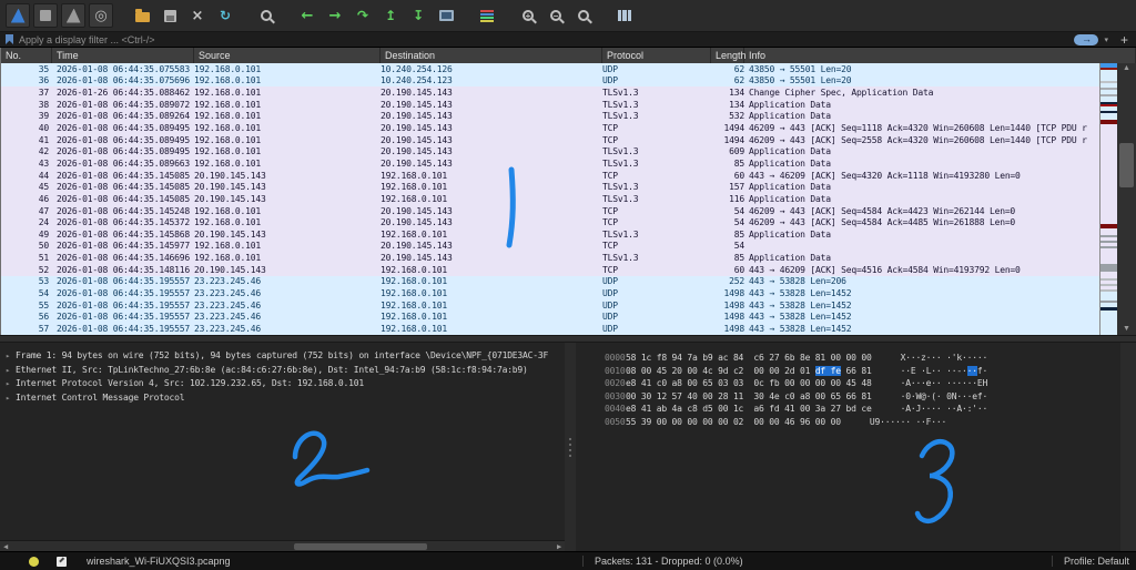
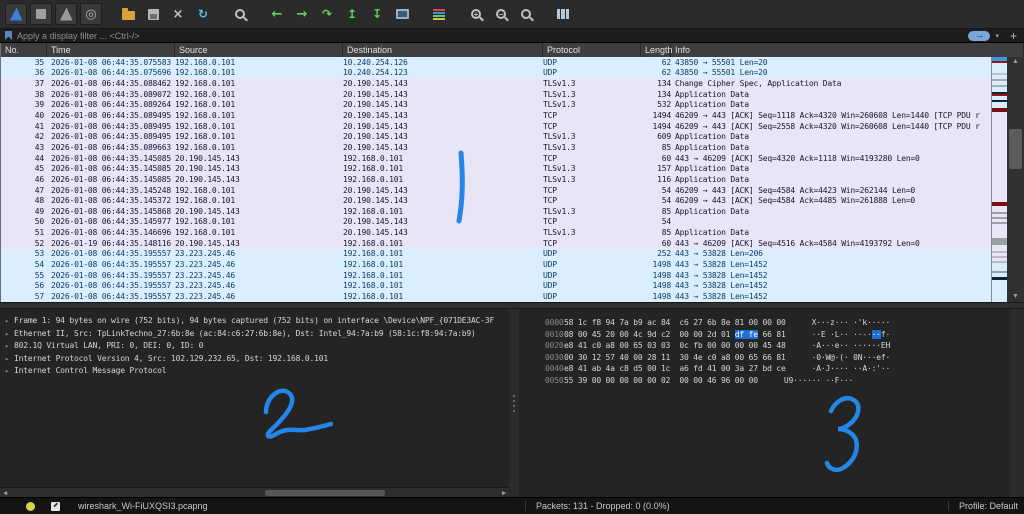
  ◎
  ×
  ↻
  ←
  →
  ↷
  ↥
  ↧
  +
  −
  Apply a display filter ... <Ctrl-/>
  →
  +
  No.
  Time
  Source
  Destination
  Protocol
  Length
  Info
  35
  2026-01-08 06:44:35.075583
  192.168.0.101
  10.240.254.126
  UDP
  62
  43850 → 55501 Len=20
  36
  2026-01-08 06:44:35.075696
  192.168.0.101
  10.240.254.123
  UDP
  62
  43850 → 55501 Len=20
  37
- 2026-01-26 06:44:35.088462
+ 2026-01-08 06:44:35.088462
  192.168.0.101
  20.190.145.143
  TLSv1.3
  134
  Change Cipher Spec, Application Data
  38
  2026-01-08 06:44:35.089072
  192.168.0.101
  20.190.145.143
  TLSv1.3
  134
  Application Data
  39
  2026-01-08 06:44:35.089264
  192.168.0.101
  20.190.145.143
  TLSv1.3
  532
  Application Data
  40
  2026-01-08 06:44:35.089495
  192.168.0.101
  20.190.145.143
  TCP
  1494
  46209 → 443 [ACK] Seq=1118 Ack=4320 Win=260608 Len=1440 [TCP PDU r
  41
  2026-01-08 06:44:35.089495
  192.168.0.101
  20.190.145.143
  TCP
  1494
  46209 → 443 [ACK] Seq=2558 Ack=4320 Win=260608 Len=1440 [TCP PDU r
  42
  2026-01-08 06:44:35.089495
  192.168.0.101
  20.190.145.143
  TLSv1.3
  609
  Application Data
  43
  2026-01-08 06:44:35.089663
  192.168.0.101
  20.190.145.143
  TLSv1.3
  85
  Application Data
  44
  2026-01-08 06:44:35.145085
  20.190.145.143
  192.168.0.101
  TCP
  60
  443 → 46209 [ACK] Seq=4320 Ack=1118 Win=4193280 Len=0
  45
  2026-01-08 06:44:35.145085
  20.190.145.143
  192.168.0.101
  TLSv1.3
  157
  Application Data
  46
  2026-01-08 06:44:35.145085
  20.190.145.143
  192.168.0.101
  TLSv1.3
  116
  Application Data
  47
  2026-01-08 06:44:35.145248
  192.168.0.101
  20.190.145.143
  TCP
  54
  46209 → 443 [ACK] Seq=4584 Ack=4423 Win=262144 Len=0
- 24
+ 48
  2026-01-08 06:44:35.145372
  192.168.0.101
  20.190.145.143
  TCP
  54
  46209 → 443 [ACK] Seq=4584 Ack=4485 Win=261888 Len=0
  49
  2026-01-08 06:44:35.145868
  20.190.145.143
  192.168.0.101
  TLSv1.3
  85
  Application Data
  50
  2026-01-08 06:44:35.145977
  192.168.0.101
  20.190.145.143
  TCP
  54
  51
  2026-01-08 06:44:35.146696
  192.168.0.101
  20.190.145.143
  TLSv1.3
  85
  Application Data
  52
- 2026-01-08 06:44:35.148116
+ 2026-01-19 06:44:35.148116
  20.190.145.143
  192.168.0.101
  TCP
  60
  443 → 46209 [ACK] Seq=4516 Ack=4584 Win=4193792 Len=0
  53
  2026-01-08 06:44:35.195557
  23.223.245.46
  192.168.0.101
  UDP
  252
  443 → 53828 Len=206
  54
  2026-01-08 06:44:35.195557
  23.223.245.46
  192.168.0.101
  UDP
  1498
  443 → 53828 Len=1452
  55
  2026-01-08 06:44:35.195557
  23.223.245.46
  192.168.0.101
  UDP
  1498
  443 → 53828 Len=1452
  56
  2026-01-08 06:44:35.195557
  23.223.245.46
  192.168.0.101
  UDP
  1498
  443 → 53828 Len=1452
  57
  2026-01-08 06:44:35.195557
  23.223.245.46
  192.168.0.101
  UDP
  1498
  443 → 53828 Len=1452
  ▸ Frame 1: 94 bytes on wire (752 bits), 94 bytes captured (752 bits) on interface \Device\NPF_{071DE3AC-3F
  ▸ Ethernet II, Src: TpLinkTechno_27:6b:8e (ac:84:c6:27:6b:8e), Dst: Intel_94:7a:b9 (58:1c:f8:94:7a:b9)
+ ▸ 802.1Q Virtual LAN, PRI: 0, DEI: 0, ID: 0
  ▸ Internet Protocol Version 4, Src: 102.129.232.65, Dst: 192.168.0.101
  ▸ Internet Control Message Protocol
  ◀
  ▶
  000058 1c f8 94 7a b9 ac 84 c6 27 6b 8e 81 00 00 00 X···z··· ·'k·····
  001008 00 45 20 00 4c 9d c2 00 00 2d 01 df fe 66 81 ··E ·L·· ··-···f·
  0020e8 41 c0 a8 00 65 03 03 0c fb 00 00 00 00 45 48 ·A···e·· ······EH
  003000 30 12 57 40 00 28 11 30 4e c0 a8 00 65 66 81 ·0·W@·(· 0N···ef·
  0040e8 41 ab 4a c8 d5 00 1c a6 fd 41 00 3a 27 bd ce ·A·J···· ··A·:'··
  005055 39 00 00 00 00 00 02 00 00 46 96 00 00 U9······ ··F···
  wireshark_Wi-FiUXQSI3.pcapng
  Packets: 131 - Dropped: 0 (0.0%)
  Profile: Default
